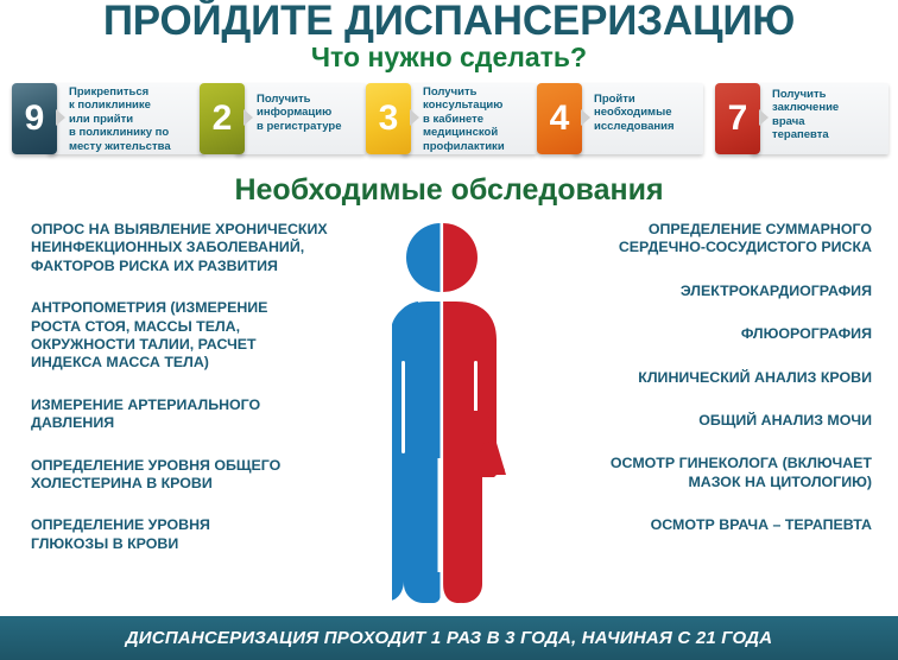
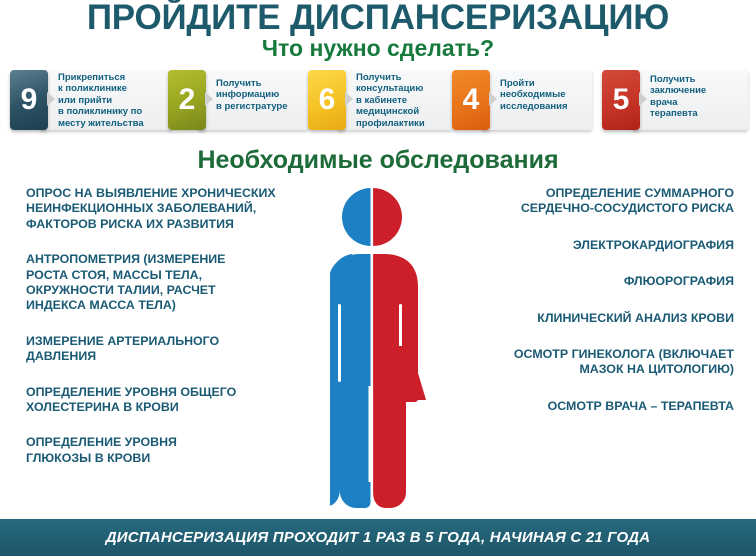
  ПРОЙДИТЕ ДИСПАНСЕРИЗАЦИЮ
  Что нужно сделать?
  9
  Прикрепиться
  к поликлинике
  или прийти
  в поликлинику по
  месту жительства
  2
  Получить
  информацию
  в регистратуре
- 3
+ 6
  Получить
  консультацию
  в кабинете
  медицинской
  профилактики
  4
  Пройти
  необходимые
  исследования
- 7
+ 5
  Получить
  заключение
  врача
  терапевта
  Необходимые обследования
  ОПРОС НА ВЫЯВЛЕНИЕ ХРОНИЧЕСКИХ
  НЕИНФЕКЦИОННЫХ ЗАБОЛЕВАНИЙ,
  ФАКТОРОВ РИСКА ИХ РАЗВИТИЯ
  АНТРОПОМЕТРИЯ (ИЗМЕРЕНИЕ
  РОСТА СТОЯ, МАССЫ ТЕЛА,
  ОКРУЖНОСТИ ТАЛИИ, РАСЧЕТ
  ИНДЕКСА МАССА ТЕЛА)
  ИЗМЕРЕНИЕ АРТЕРИАЛЬНОГО
  ДАВЛЕНИЯ
  ОПРЕДЕЛЕНИЕ УРОВНЯ ОБЩЕГО
  ХОЛЕСТЕРИНА В КРОВИ
  ОПРЕДЕЛЕНИЕ УРОВНЯ
  ГЛЮКОЗЫ В КРОВИ
  ОПРЕДЕЛЕНИЕ СУММАРНОГО
  СЕРДЕЧНО-СОСУДИСТОГО РИСКА
  ЭЛЕКТРОКАРДИОГРАФИЯ
  ФЛЮОРОГРАФИЯ
  КЛИНИЧЕСКИЙ АНАЛИЗ КРОВИ
- ОБЩИЙ АНАЛИЗ МОЧИ
  ОСМОТР ГИНЕКОЛОГА (ВКЛЮЧАЕТ
  МАЗОК НА ЦИТОЛОГИЮ)
  ОСМОТР ВРАЧА – ТЕРАПЕВТА
- ДИСПАНСЕРИЗАЦИЯ ПРОХОДИТ 1 РАЗ В 3 ГОДА, НАЧИНАЯ С 21 ГОДА
+ ДИСПАНСЕРИЗАЦИЯ ПРОХОДИТ 1 РАЗ В 5 ГОДА, НАЧИНАЯ С 21 ГОДА
